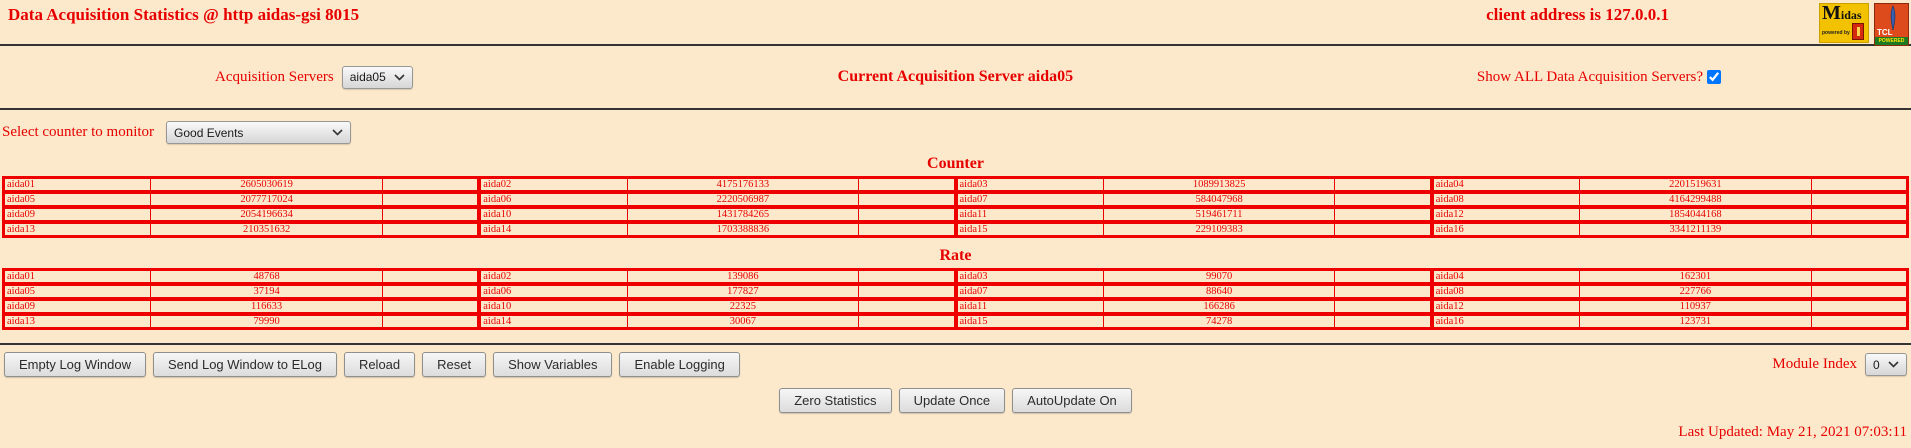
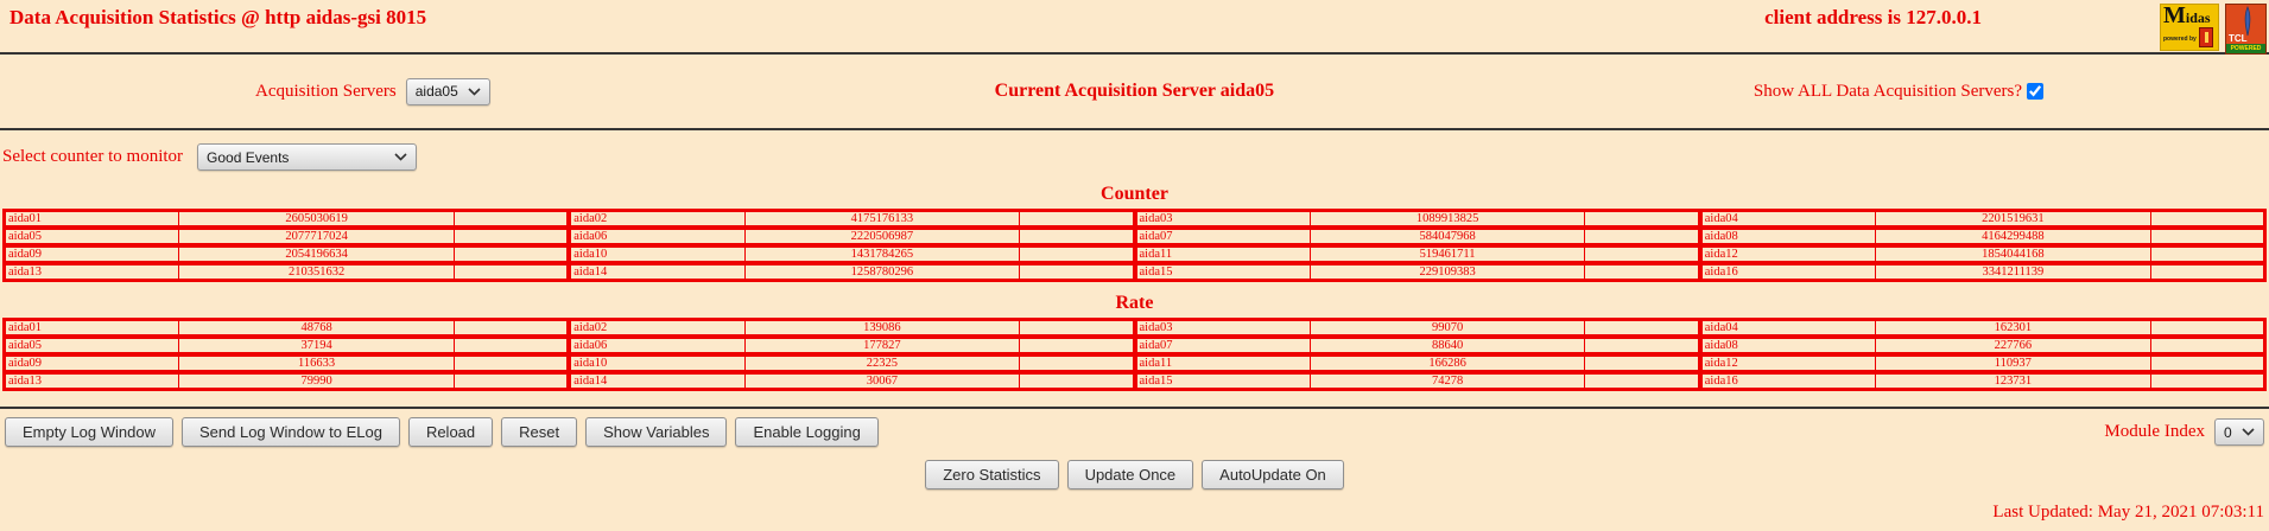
  Data Acquisition Statistics @ http aidas-gsi 8015
  client address is 127.0.0.1
  Midas
  TCL
  Acquisition Servers
  aida05
  Current Acquisition Server aida05
  Show ALL Data Acquisition Servers?
  Select counter to monitor
  Good Events
  Counter
  aida01
  2605030619
  aida02
  4175176133
  aida03
  1089913825
  aida04
  2201519631
  aida05
  2077717024
  aida06
  2220506987
  aida07
  584047968
  aida08
  4164299488
  aida09
  2054196634
  aida10
  1431784265
  aida11
  519461711
  aida12
  1854044168
  aida13
  210351632
  aida14
- 1703388836
+ 1258780296
  aida15
  229109383
  aida16
  3341211139
  Rate
  aida01
  48768
  aida02
  139086
  aida03
  99070
  aida04
  162301
  aida05
  37194
  aida06
  177827
  aida07
  88640
  aida08
  227766
  aida09
  116633
  aida10
  22325
  aida11
  166286
  aida12
  110937
  aida13
  79990
  aida14
  30067
  aida15
  74278
  aida16
  123731
  Empty Log Window
  Send Log Window to ELog
  Reload
  Reset
  Show Variables
  Enable Logging
  Module Index
  0
  Zero Statistics
  Update Once
  AutoUpdate On
  Last Updated: May 21, 2021 07:03:11
